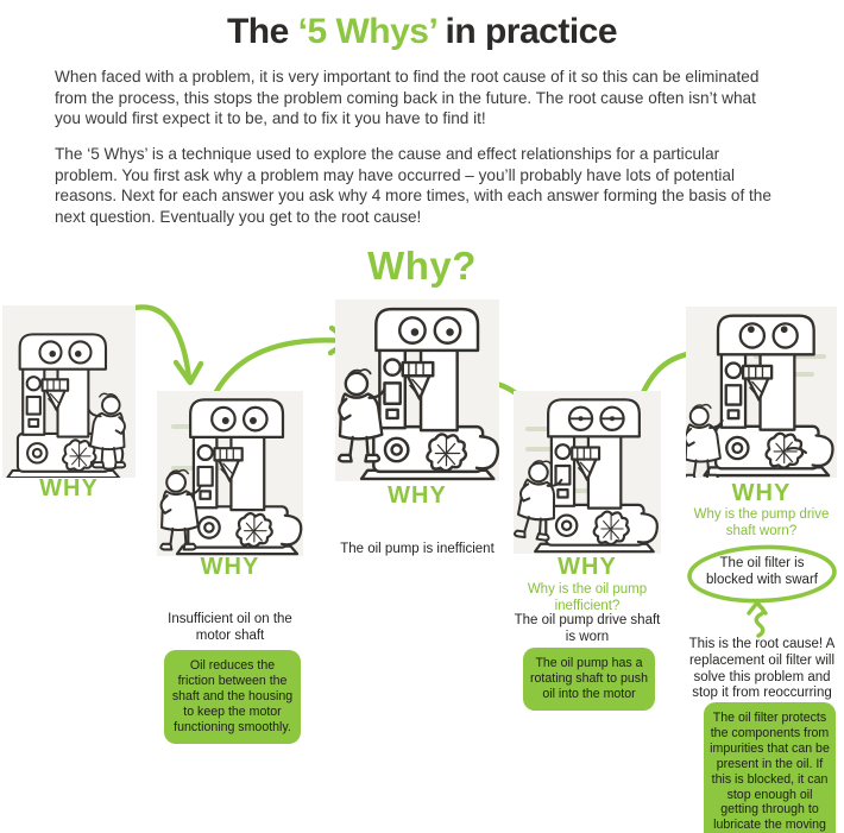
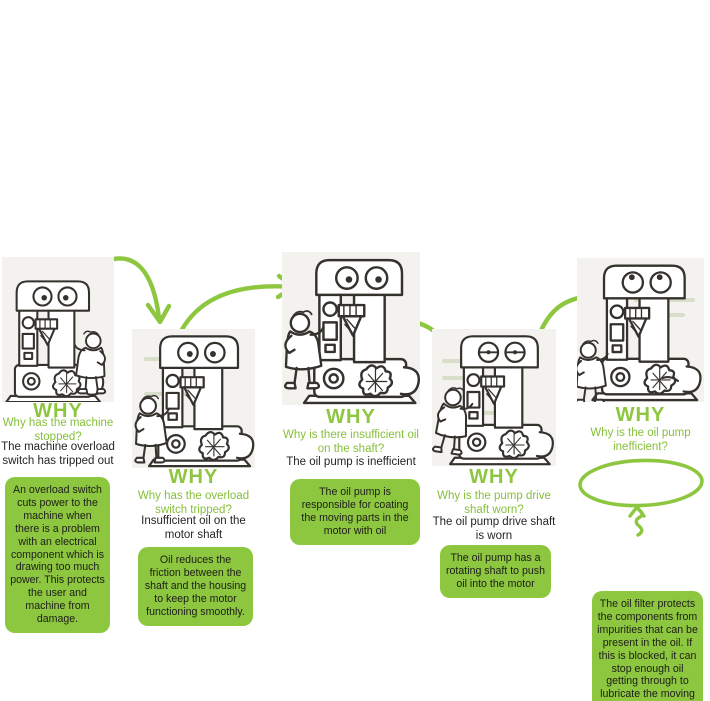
- The ‘5 Whys’ in practice
- When faced with a problem, it is very important to find the root cause of it so this can be eliminated from the process, this stops the problem coming back in the future. The root cause often isn’t what you would first expect it to be, and to fix it you have to find it!
- The ‘5 Whys’ is a technique used to explore the cause and effect relationships for a particular problem. You first ask why a problem may have occurred – you’ll probably have lots of potential reasons. Next for each answer you ask why 4 more times, with each answer forming the basis of the next question. Eventually you get to the root cause!
- Why?
  WHY
+ Why has the machine stopped?
+ The machine overload switch has tripped out
+ An overload switch cuts power to the machine when there is a problem with an electrical component which is drawing too much power. This protects the user and machine from damage.
  WHY
+ Why has the overload switch tripped?
  Insufficient oil on the motor shaft
  Oil reduces the friction between the shaft and the housing to keep the motor functioning smoothly.
  WHY
+ Why is there insufficient oil on the shaft?
  The oil pump is inefficient
+ The oil pump is responsible for coating the moving parts in the motor with oil
  WHY
- Why is the oil pump inefficient?
+ Why is the pump drive shaft worn?
  The oil pump drive shaft is worn
  The oil pump has a rotating shaft to push oil into the motor
  WHY
- Why is the pump drive shaft worn?
+ Why is the oil pump inefficient?
- The oil filter is blocked with swarf
- This is the root cause! A replacement oil filter will solve this problem and stop it from reoccurring
  The oil filter protects the components from impurities that can be present in the oil. If this is blocked, it can stop enough oil getting through to lubricate the moving
